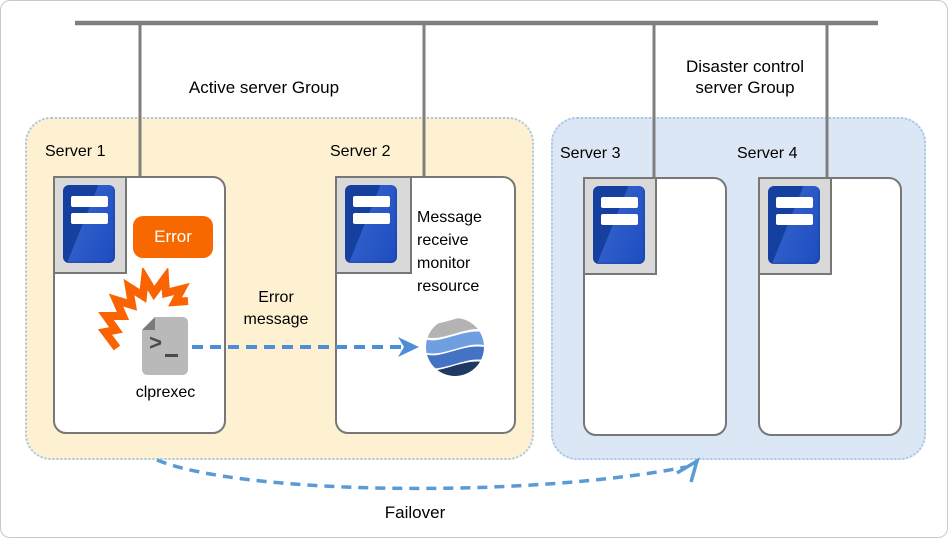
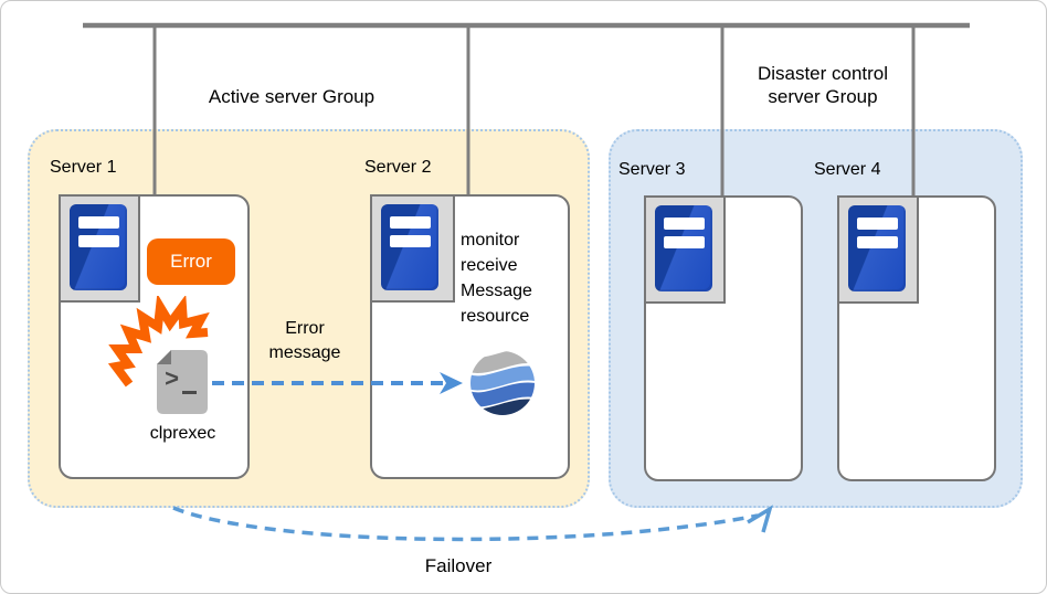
  Active server Group
  Disaster control
  server Group
  Server 1
  Server 2
  Server 3
  Server 4
  Error
  >
  clprexec
- Message
+ monitor
  receive
- monitor
+ Message
  resource
  Error
  message
  Failover
